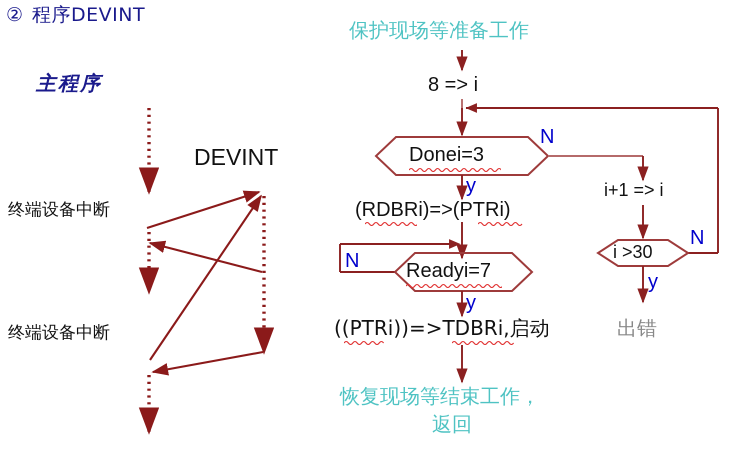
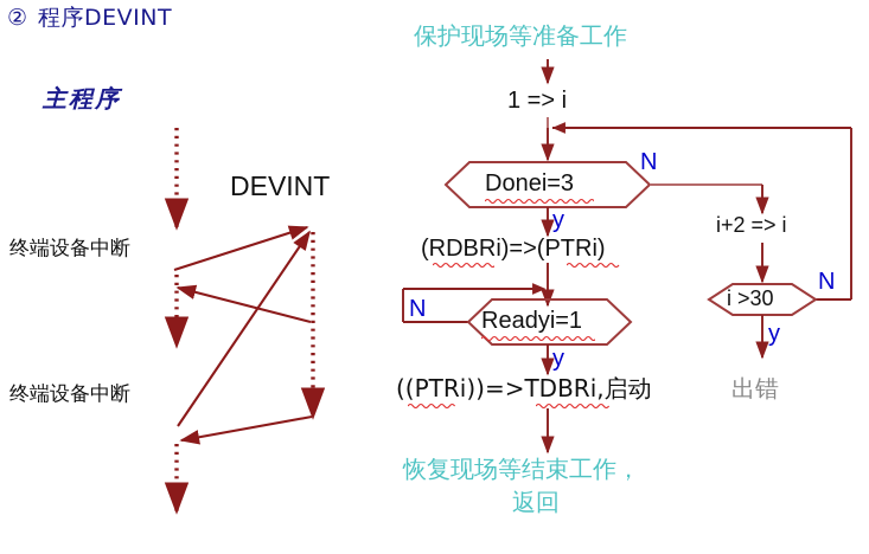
  ②
  程序DEVINT
  主程序
  DEVINT
  终端设备中断
  终端设备中断
  保护现场等准备工作
- 8 => i
+ 1 => i
  Donei=3
  (RDBRi)=>(PTRi)
- Readyi=7
+ Readyi=1
  ((PTRi))=>TDBRi,启动
  恢复现场等结束工作，
  返回
- i+1 => i
+ i+2 => i
  i >30
  出错
  N
  y
  N
  y
  N
  y
